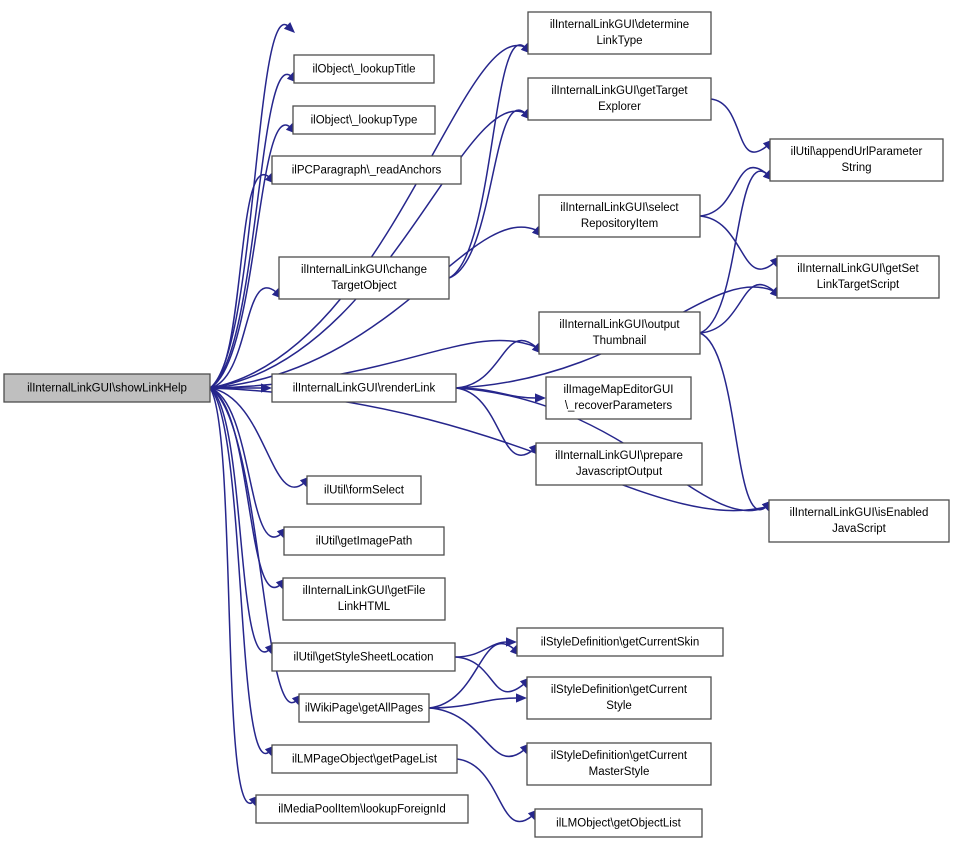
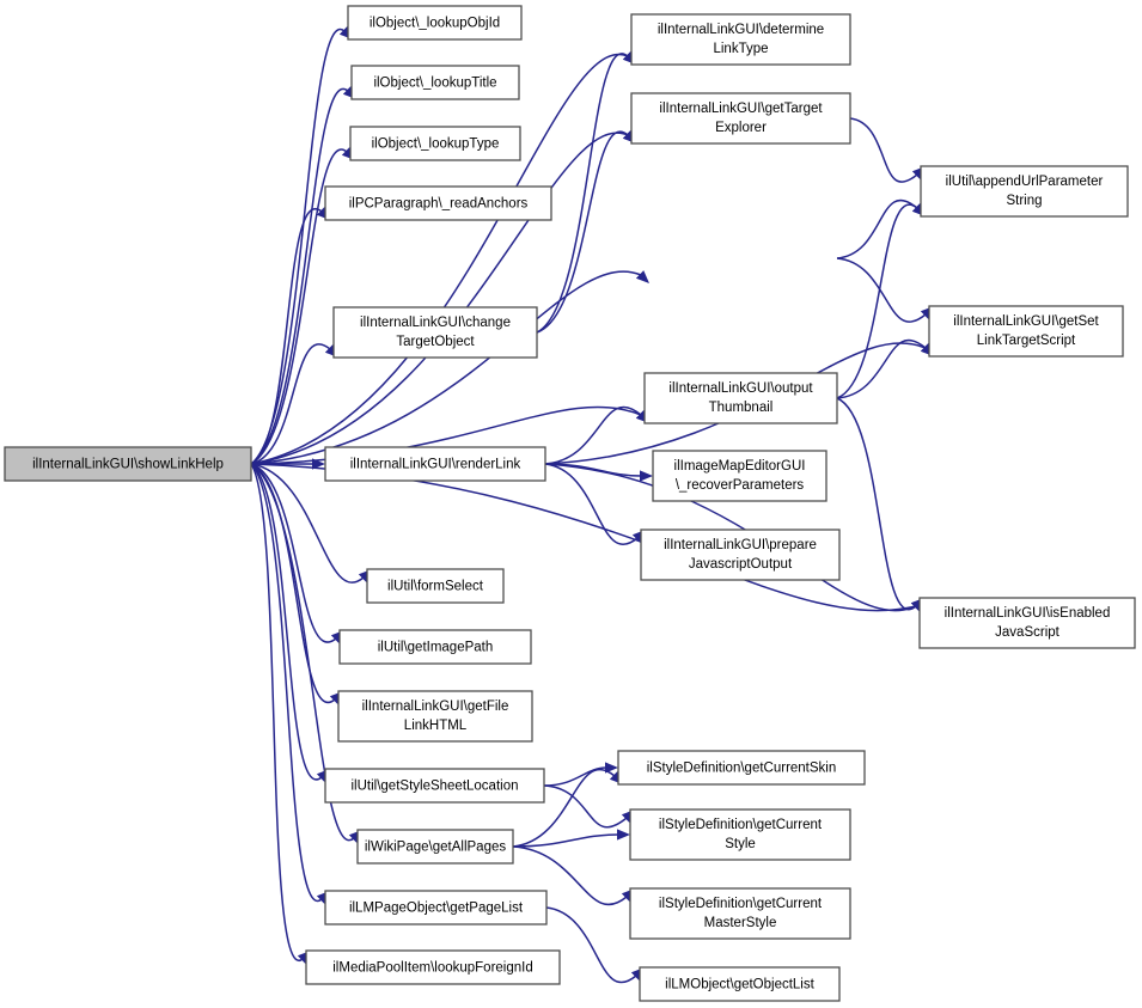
  ilInternalLinkGUI\showLinkHelp
+ ilObject\_lookupObjId
  ilObject\_lookupTitle
  ilObject\_lookupType
  ilPCParagraph\_readAnchors
  ilInternalLinkGUI\change
  TargetObject
  ilInternalLinkGUI\renderLink
  ilUtil\formSelect
  ilUtil\getImagePath
  ilInternalLinkGUI\getFile
  LinkHTML
  ilUtil\getStyleSheetLocation
  ilWikiPage\getAllPages
  ilLMPageObject\getPageList
  ilMediaPoolItem\lookupForeignId
  ilInternalLinkGUI\determine
  LinkType
  ilInternalLinkGUI\getTarget
  Explorer
- ilInternalLinkGUI\select
- RepositoryItem
  ilInternalLinkGUI\output
  Thumbnail
  ilImageMapEditorGUI
  \_recoverParameters
  ilInternalLinkGUI\prepare
  JavascriptOutput
  ilStyleDefinition\getCurrentSkin
  ilStyleDefinition\getCurrent
  Style
  ilStyleDefinition\getCurrent
  MasterStyle
  ilLMObject\getObjectList
  ilUtil\appendUrlParameter
  String
  ilInternalLinkGUI\getSet
  LinkTargetScript
  ilInternalLinkGUI\isEnabled
  JavaScript
